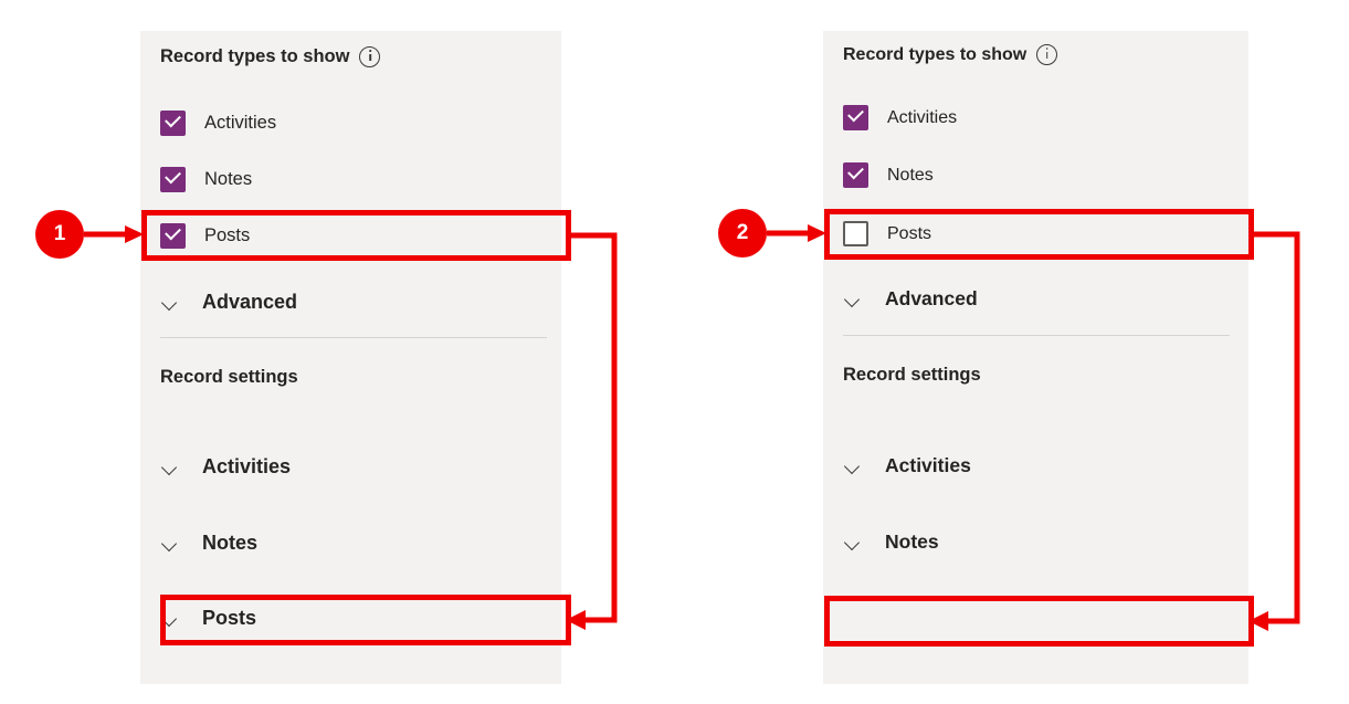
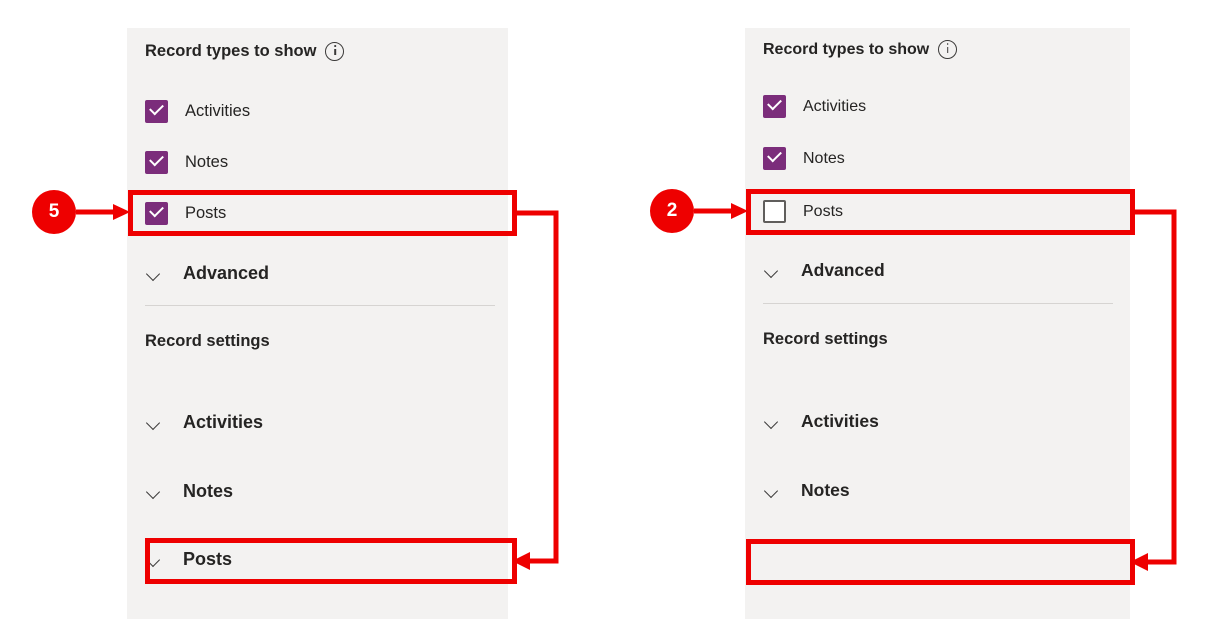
  Record types to show
  Activities
  Notes
  Posts
  Advanced
  Record settings
  Activities
  Notes
  Posts
  Record types to show
  Activities
  Notes
  Posts
  Advanced
  Record settings
  Activities
  Notes
- 1
+ 5
  2
